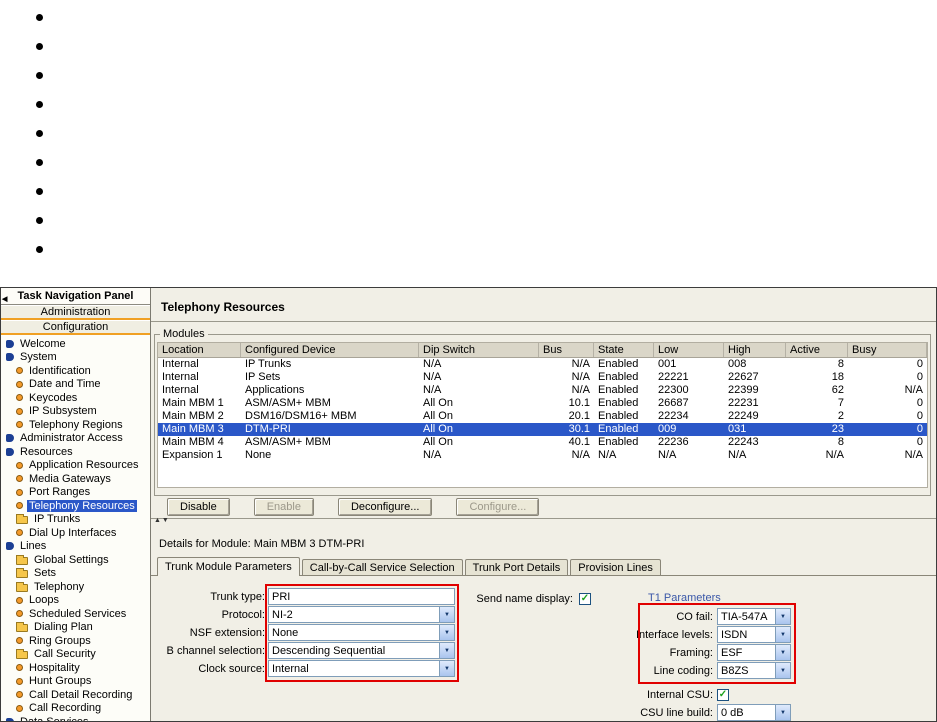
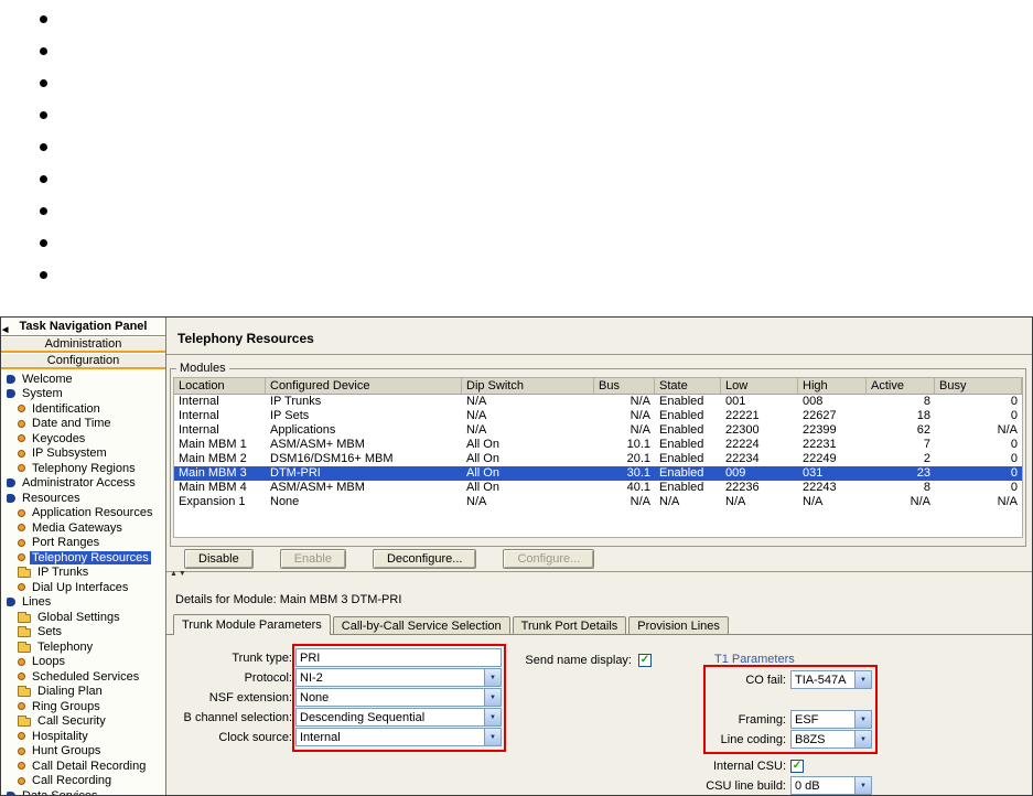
  Task Navigation Panel
  Administration
  Configuration
  Welcome
  System
  Identification
  Date and Time
  Keycodes
  IP Subsystem
  Telephony Regions
  Administrator Access
  Resources
  Application Resources
  Media Gateways
  Port Ranges
  Telephony Resources
  IP Trunks
  Dial Up Interfaces
  Lines
  Global Settings
  Sets
  Telephony
  Loops
  Scheduled Services
  Dialing Plan
  Ring Groups
  Call Security
  Hospitality
  Hunt Groups
  Call Detail Recording
  Call Recording
  Telephony Resources
  Modules
  Location
  Configured Device
  Dip Switch
  Bus
  State
  Low
  High
  Active
  Busy
  Internal
  IP Trunks
  N/A
  N/A
  Enabled
  001
  008
  8
  0
  Internal
  IP Sets
  N/A
  N/A
  Enabled
  22221
  22627
  18
  0
  Internal
  Applications
  N/A
  N/A
  Enabled
  22300
  22399
  62
  N/A
  Main MBM 1
  ASM/ASM+ MBM
  All On
  10.1
  Enabled
- 26687
+ 22224
  22231
  7
  0
  Main MBM 2
  DSM16/DSM16+ MBM
  All On
  20.1
  Enabled
  22234
  22249
  2
  0
  Main MBM 3
  DTM-PRI
  All On
  30.1
  Enabled
  009
  031
  23
  0
  Main MBM 4
  ASM/ASM+ MBM
  All On
  40.1
  Enabled
  22236
  22243
  8
  0
  Expansion 1
  None
  N/A
  N/A
  N/A
  N/A
  N/A
  N/A
  N/A
  Disable
  Enable
  Deconfigure...
  Configure...
  Details for Module: Main MBM 3 DTM-PRI
  Trunk Module Parameters
  Call-by-Call Service Selection
  Trunk Port Details
  Provision Lines
  Trunk type:
  PRI
  Protocol:
  NI-2
  NSF extension:
  None
  B channel selection:
  Descending Sequential
  Clock source:
  Internal
  Send name display:
  ✓
  T1 Parameters
  CO fail:
  TIA-547A
- Interface levels:
- ISDN
  Framing:
  ESF
  Line coding:
  B8ZS
  Internal CSU:
  ✓
  CSU line build:
  0 dB
